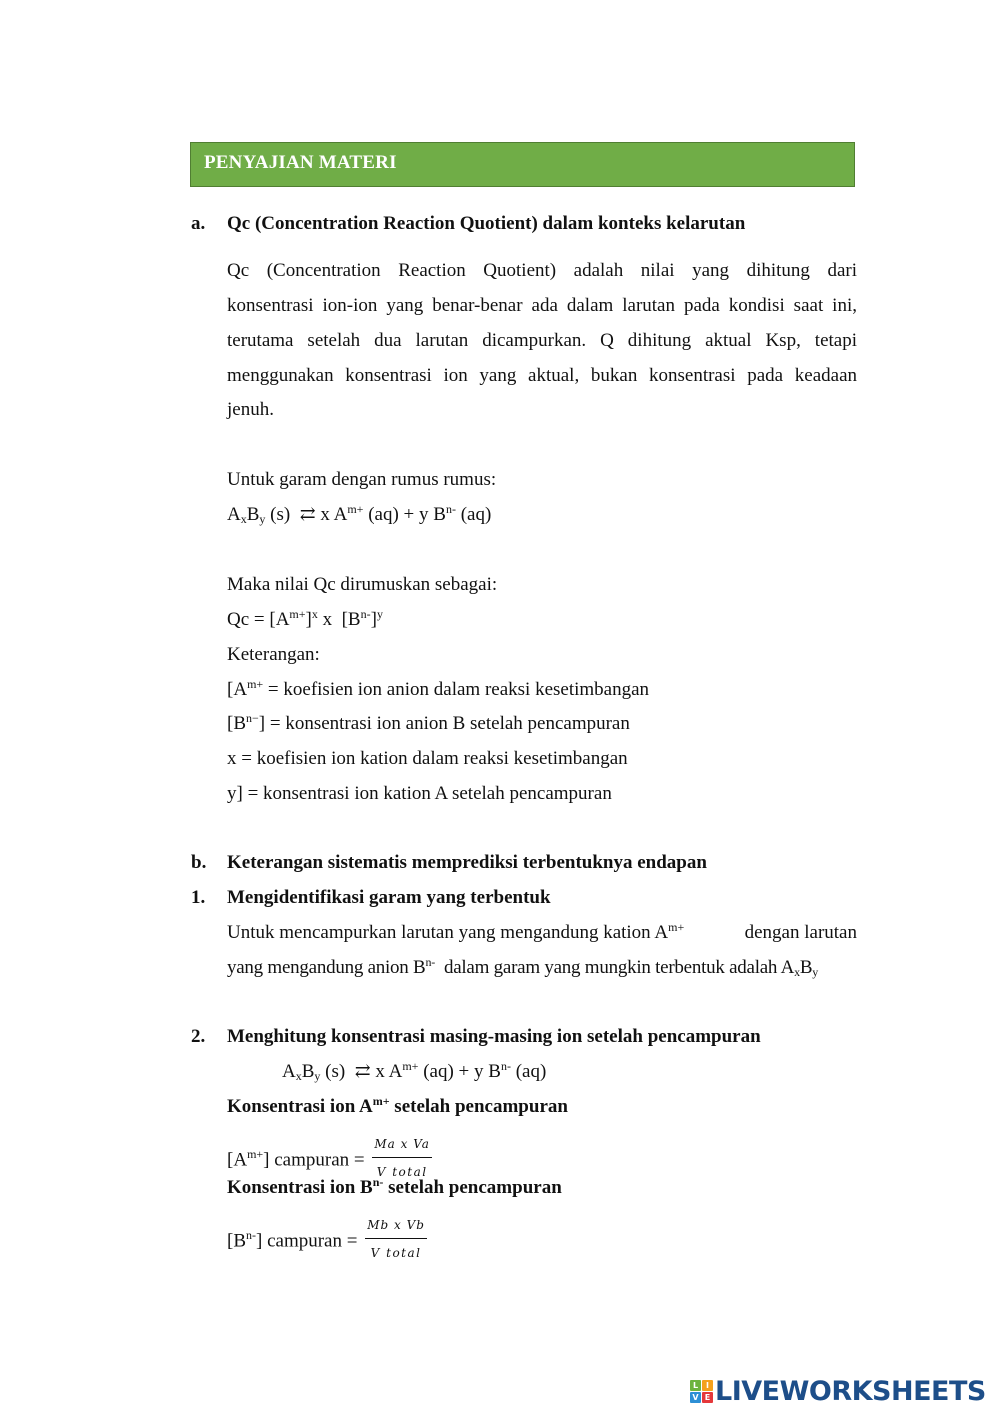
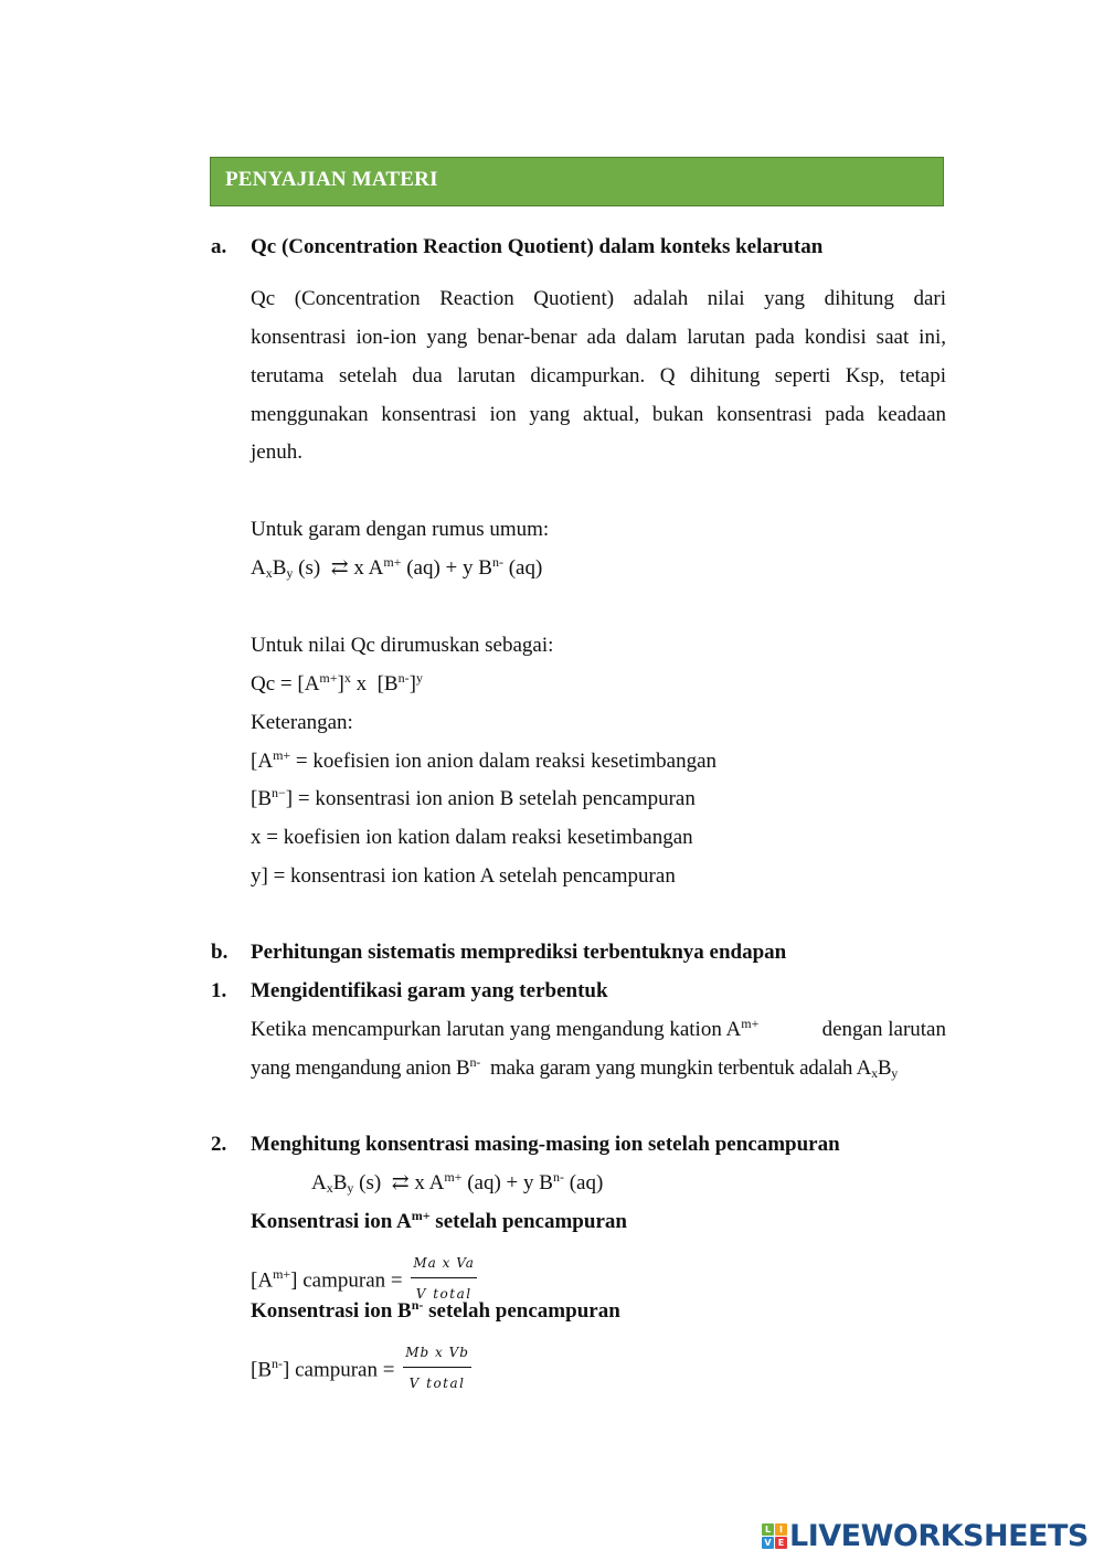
  PENYAJIAN MATERI
  a.
  Qc (Concentration Reaction Quotient) dalam konteks kelarutan
  Qc (Concentration Reaction Quotient) adalah nilai yang dihitung dari
  konsentrasi ion-ion yang benar-benar ada dalam larutan pada kondisi saat ini,
- terutama setelah dua larutan dicampurkan. Q dihitung aktual Ksp, tetapi
+ terutama setelah dua larutan dicampurkan. Q dihitung seperti Ksp, tetapi
  menggunakan konsentrasi ion yang aktual, bukan konsentrasi pada keadaan
  jenuh.
- Untuk garam dengan rumus rumus:
+ Untuk garam dengan rumus umum:
  AxBy (s) ⇄ x Am+ (aq) + y Bn- (aq)
- Maka nilai Qc dirumuskan sebagai:
+ Untuk nilai Qc dirumuskan sebagai:
  Qc = [Am+]x x [Bn-]y
  Keterangan:
  [Am+ = koefisien ion anion dalam reaksi kesetimbangan
  [Bn−] = konsentrasi ion anion B setelah pencampuran
  x = koefisien ion kation dalam reaksi kesetimbangan
  y] = konsentrasi ion kation A setelah pencampuran
  b.
- Keterangan sistematis memprediksi terbentuknya endapan
+ Perhitungan sistematis memprediksi terbentuknya endapan
  1.
  Mengidentifikasi garam yang terbentuk
- Untuk mencampurkan larutan yang mengandung kation Am+
+ Ketika mencampurkan larutan yang mengandung kation Am+
  dengan larutan
- yang mengandung anion Bn- dalam garam yang mungkin terbentuk adalah AxBy
+ yang mengandung anion Bn- maka garam yang mungkin terbentuk adalah AxBy
  2.
  Menghitung konsentrasi masing-masing ion setelah pencampuran
  AxBy (s) ⇄ x Am+ (aq) + y Bn- (aq)
  Konsentrasi ion Am+ setelah pencampuran
  [Am+] campuran =
  Ma x Va
  V total
  Konsentrasi ion Bn- setelah pencampuran
  [Bn-] campuran =
  Mb x Vb
  V total
  L
  I
  V
  E
  LIVEWORKSHEETS
